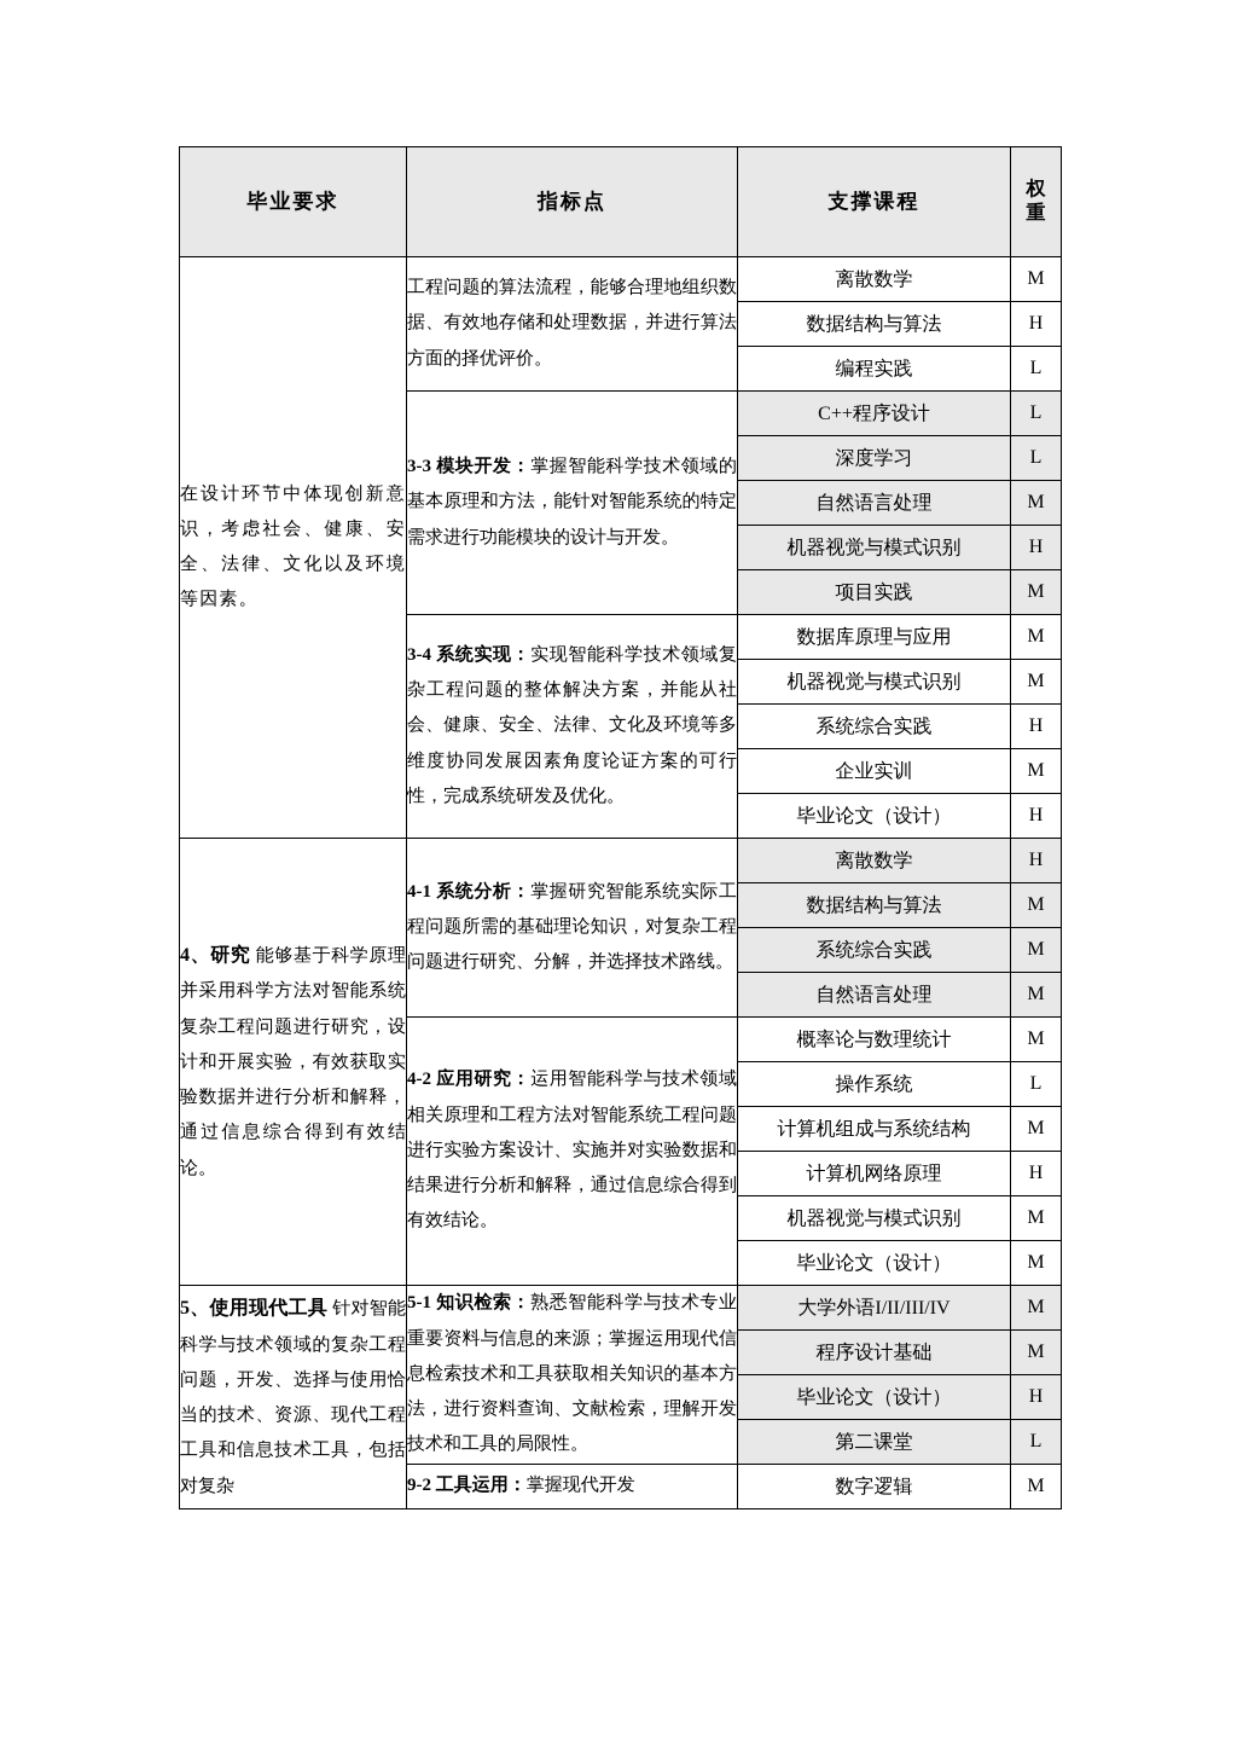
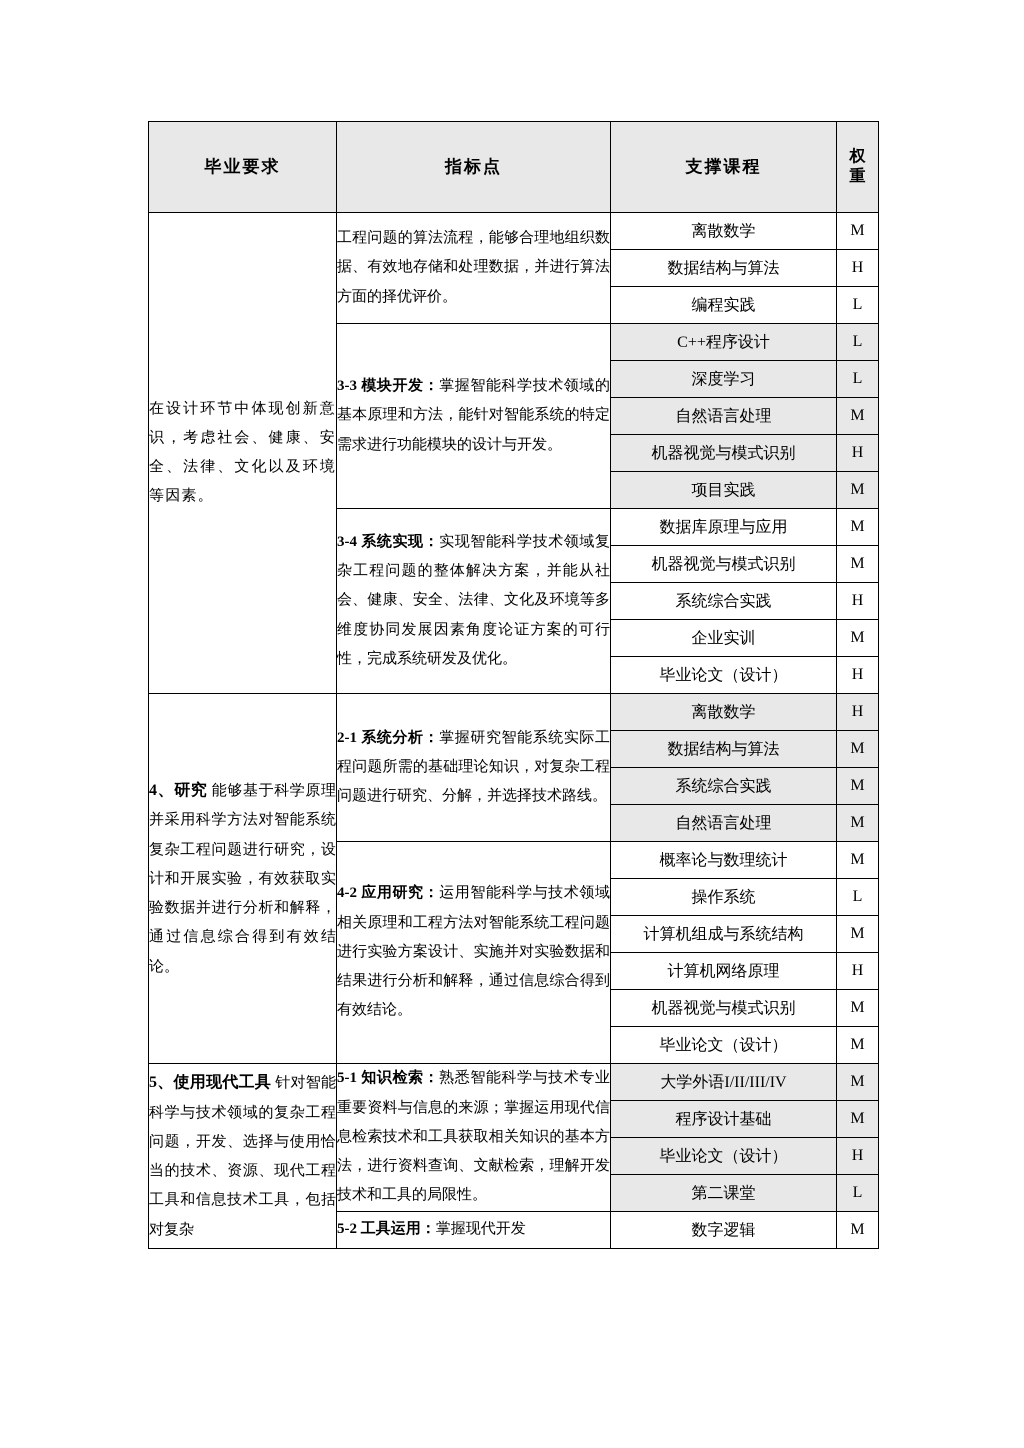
  毕业要求	指标点	支撑课程	权重
  在设计环节中体现创新意识，考虑社会、健康、安全、法律、文化以及环境等因素。	工程问题的算法流程，能够合理地组织数据、有效地存储和处理数据，并进行算法方面的择优评价。	离散数学	M
  数据结构与算法	H
  编程实践	L
  3-3 模块开发：掌握智能科学技术领域的基本原理和方法，能针对智能系统的特定需求进行功能模块的设计与开发。	C++程序设计	L
  深度学习	L
  自然语言处理	M
  机器视觉与模式识别	H
  项目实践	M
  3-4 系统实现：实现智能科学技术领域复杂工程问题的整体解决方案，并能从社会、健康、安全、法律、文化及环境等多维度协同发展因素角度论证方案的可行性，完成系统研发及优化。	数据库原理与应用	M
  机器视觉与模式识别	M
  系统综合实践	H
  企业实训	M
  毕业论文（设计）	H
- 4、研究 能够基于科学原理并采用科学方法对智能系统复杂工程问题进行研究，设计和开展实验，有效获取实验数据并进行分析和解释，通过信息综合得到有效结论。	4-1 系统分析：掌握研究智能系统实际工程问题所需的基础理论知识，对复杂工程问题进行研究、分解，并选择技术路线。	离散数学	H
+ 4、研究 能够基于科学原理并采用科学方法对智能系统复杂工程问题进行研究，设计和开展实验，有效获取实验数据并进行分析和解释，通过信息综合得到有效结论。	2-1 系统分析：掌握研究智能系统实际工程问题所需的基础理论知识，对复杂工程问题进行研究、分解，并选择技术路线。	离散数学	H
  数据结构与算法	M
  系统综合实践	M
  自然语言处理	M
  4-2 应用研究：运用智能科学与技术领域相关原理和工程方法对智能系统工程问题进行实验方案设计、实施并对实验数据和结果进行分析和解释，通过信息综合得到有效结论。	概率论与数理统计	M
  操作系统	L
  计算机组成与系统结构	M
  计算机网络原理	H
  机器视觉与模式识别	M
  毕业论文（设计）	M
  5、使用现代工具 针对智能科学与技术领域的复杂工程问题，开发、选择与使用恰当的技术、资源、现代工程工具和信息技术工具，包括对复杂	5-1 知识检索：熟悉智能科学与技术专业重要资料与信息的来源；掌握运用现代信息检索技术和工具获取相关知识的基本方法，进行资料查询、文献检索，理解开发技术和工具的局限性。	大学外语I/II/III/IV	M
  程序设计基础	M
  毕业论文（设计）	H
  第二课堂	L
- 9-2 工具运用：掌握现代开发	数字逻辑	M
+ 5-2 工具运用：掌握现代开发	数字逻辑	M
